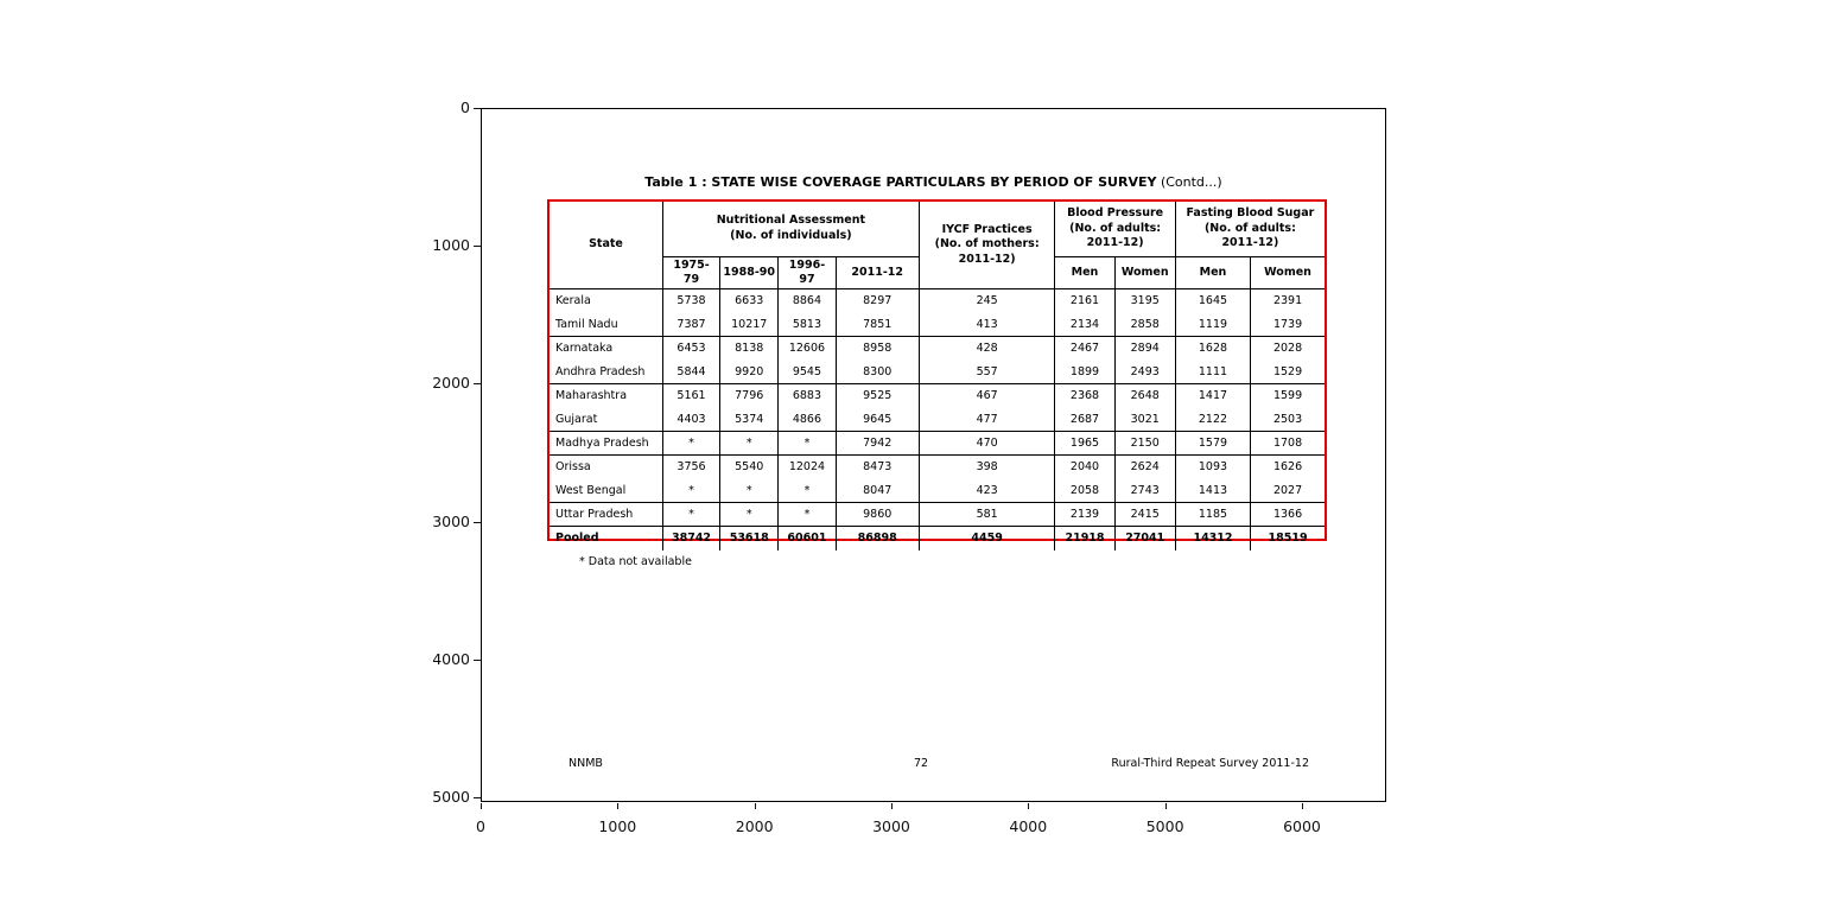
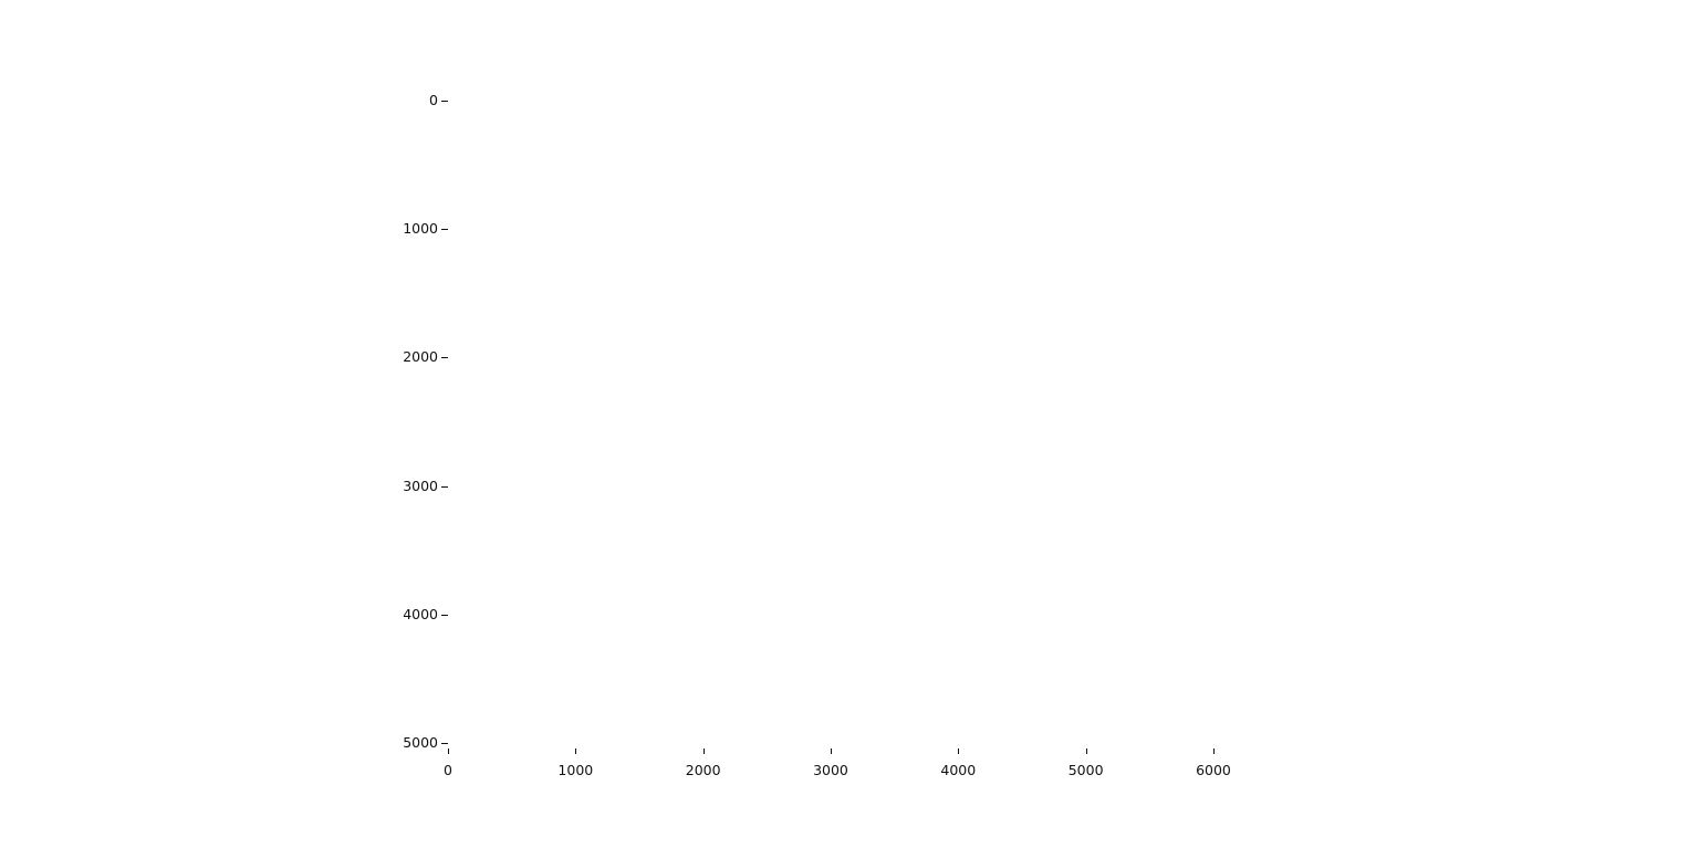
  0
  1000
  2000
  3000
  4000
  5000
  0
  1000
  2000
  3000
  4000
  5000
  6000
- Table 1 : STATE WISE COVERAGE PARTICULARS BY PERIOD OF SURVEY (Contd...)
- State	Nutritional Assessment (No. of individuals)	IYCF Practices (No. of mothers: 2011-12)	Blood Pressure (No. of adults: 2011-12)	Fasting Blood Sugar (No. of adults: 2011-12)
- 1975-79	1988-90	1996-97	2011-12	Men	Women	Men	Women
- Kerala	5738	6633	8864	8297	245	2161	3195	1645	2391
- Tamil Nadu	7387	10217	5813	7851	413	2134	2858	1119	1739
- Karnataka	6453	8138	12606	8958	428	2467	2894	1628	2028
- Andhra Pradesh	5844	9920	9545	8300	557	1899	2493	1111	1529
- Maharashtra	5161	7796	6883	9525	467	2368	2648	1417	1599
- Gujarat	4403	5374	4866	9645	477	2687	3021	2122	2503
- Madhya Pradesh	*	*	*	7942	470	1965	2150	1579	1708
- Orissa	3756	5540	12024	8473	398	2040	2624	1093	1626
- West Bengal	*	*	*	8047	423	2058	2743	1413	2027
- Uttar Pradesh	*	*	*	9860	581	2139	2415	1185	1366
- Pooled	38742	53618	60601	86898	4459	21918	27041	14312	18519
- * Data not available
- NNMB
- 72
- Rural-Third Repeat Survey 2011-12
